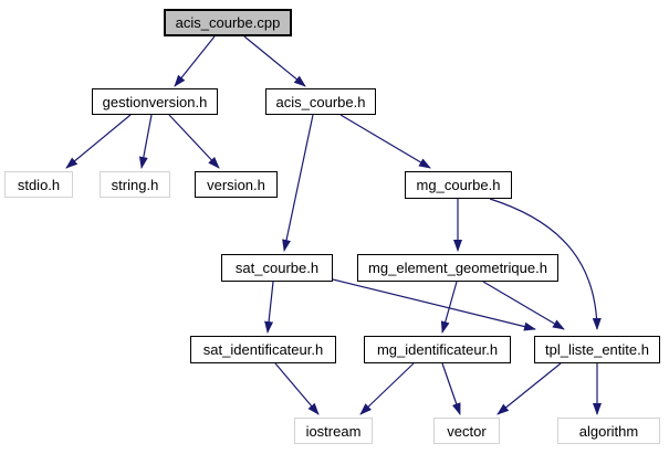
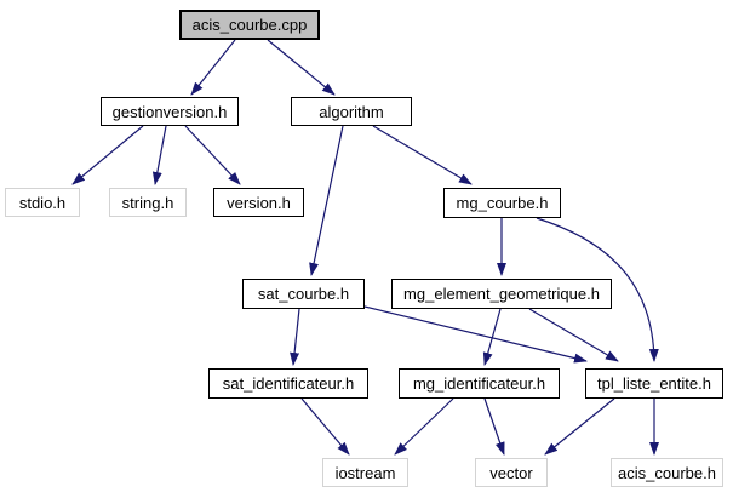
  acis_courbe.cpp
  gestionversion.h
- acis_courbe.h
+ algorithm
  stdio.h
  string.h
  version.h
  mg_courbe.h
  sat_courbe.h
  mg_element_geometrique.h
  sat_identificateur.h
  mg_identificateur.h
  tpl_liste_entite.h
  iostream
  vector
- algorithm
+ acis_courbe.h
